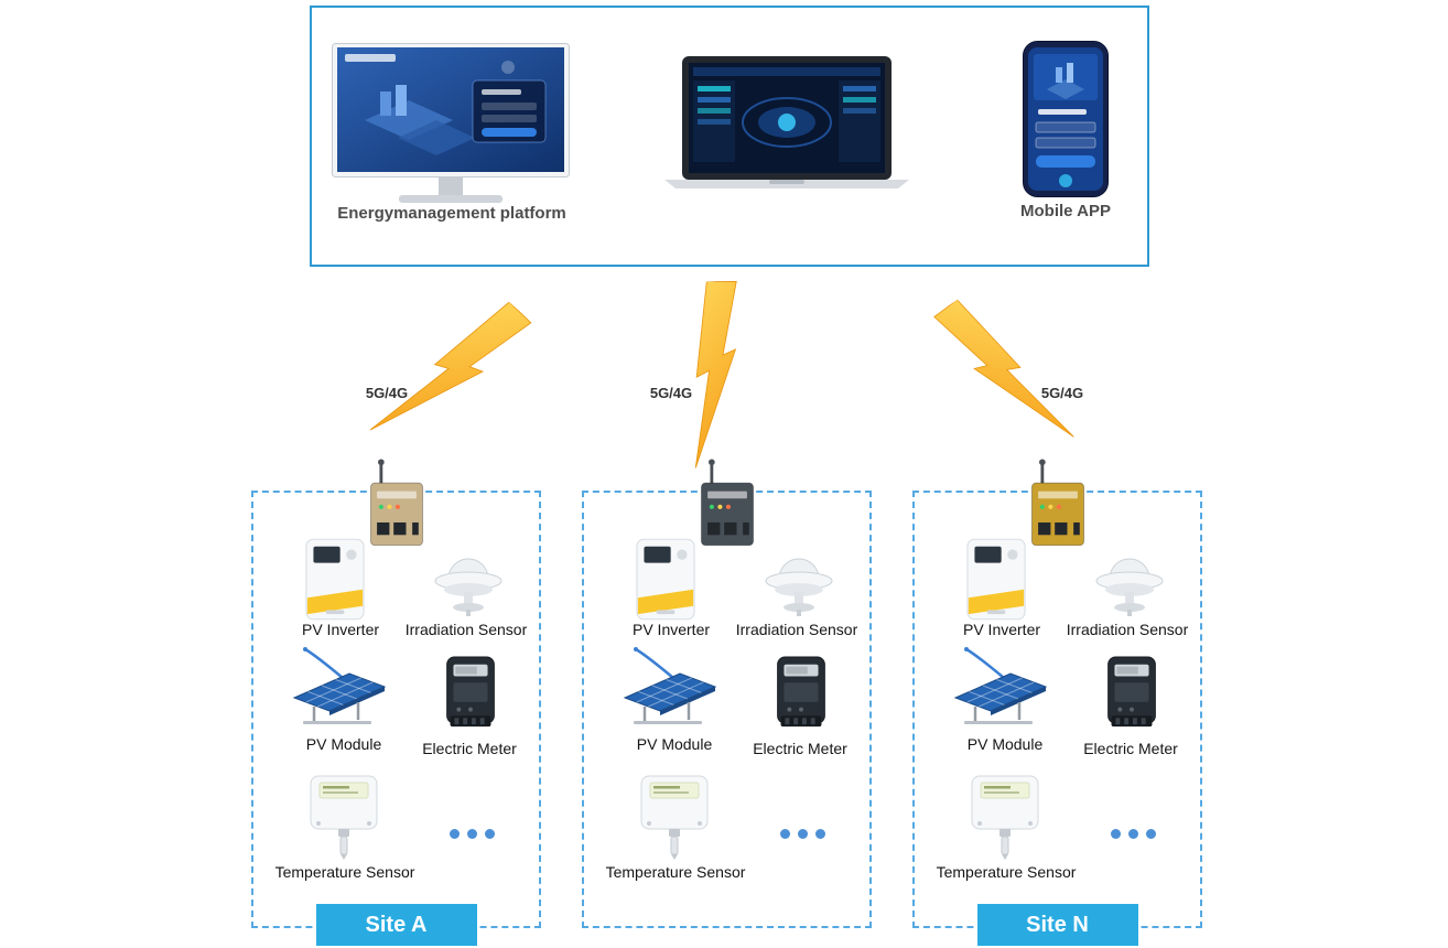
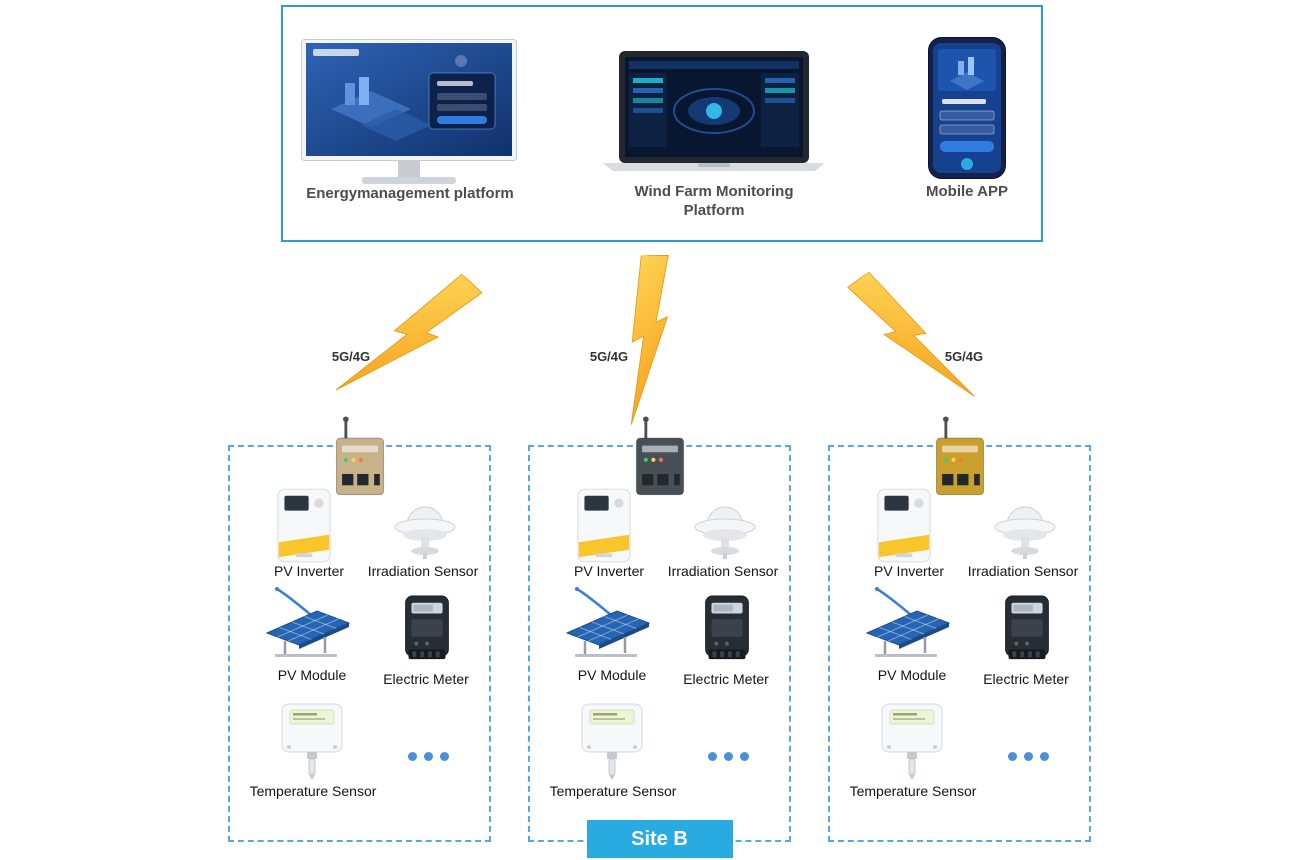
  Energymanagement platform
+ Wind Farm Monitoring
+ Platform
  Mobile APP
  5G/4G
  5G/4G
  5G/4G
  PV Inverter
  Irradiation Sensor
  PV Module
  Electric Meter
  Temperature Sensor
- Site A
  PV Inverter
  Irradiation Sensor
  PV Module
  Electric Meter
  Temperature Sensor
+ Site B
  PV Inverter
  Irradiation Sensor
  PV Module
  Electric Meter
  Temperature Sensor
- Site N
